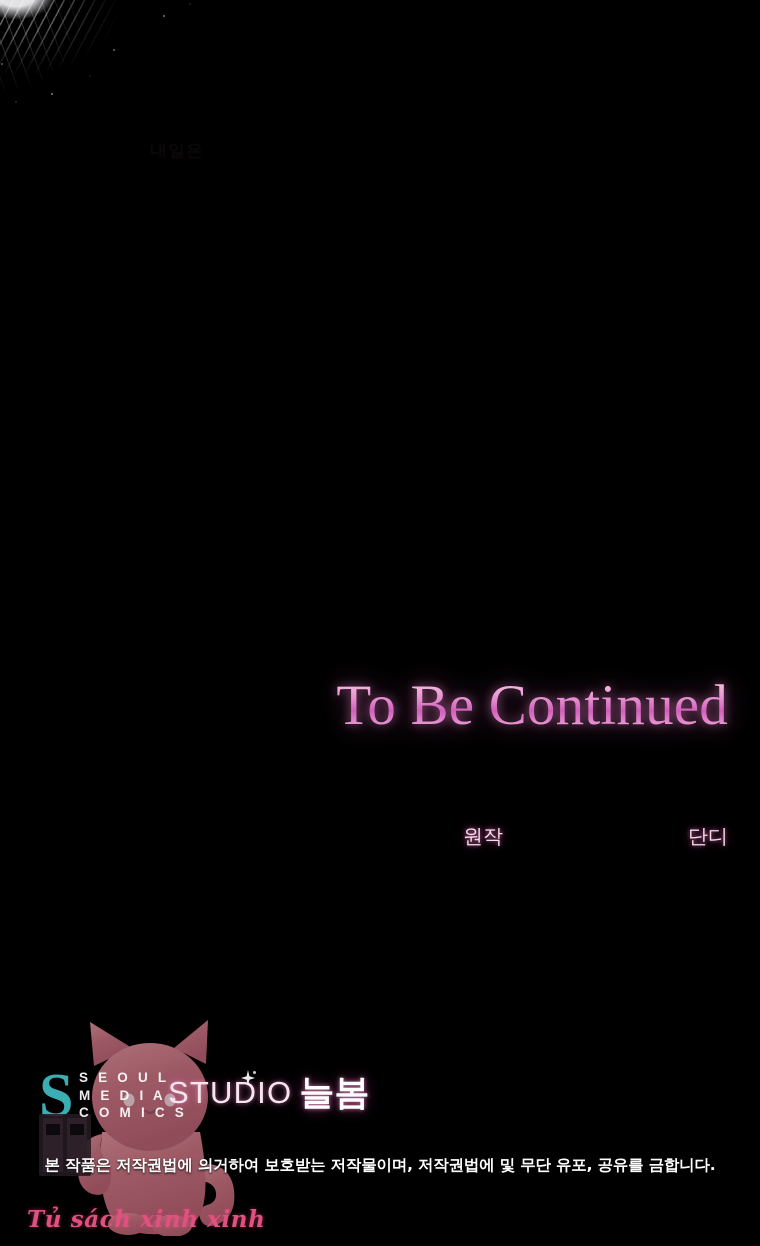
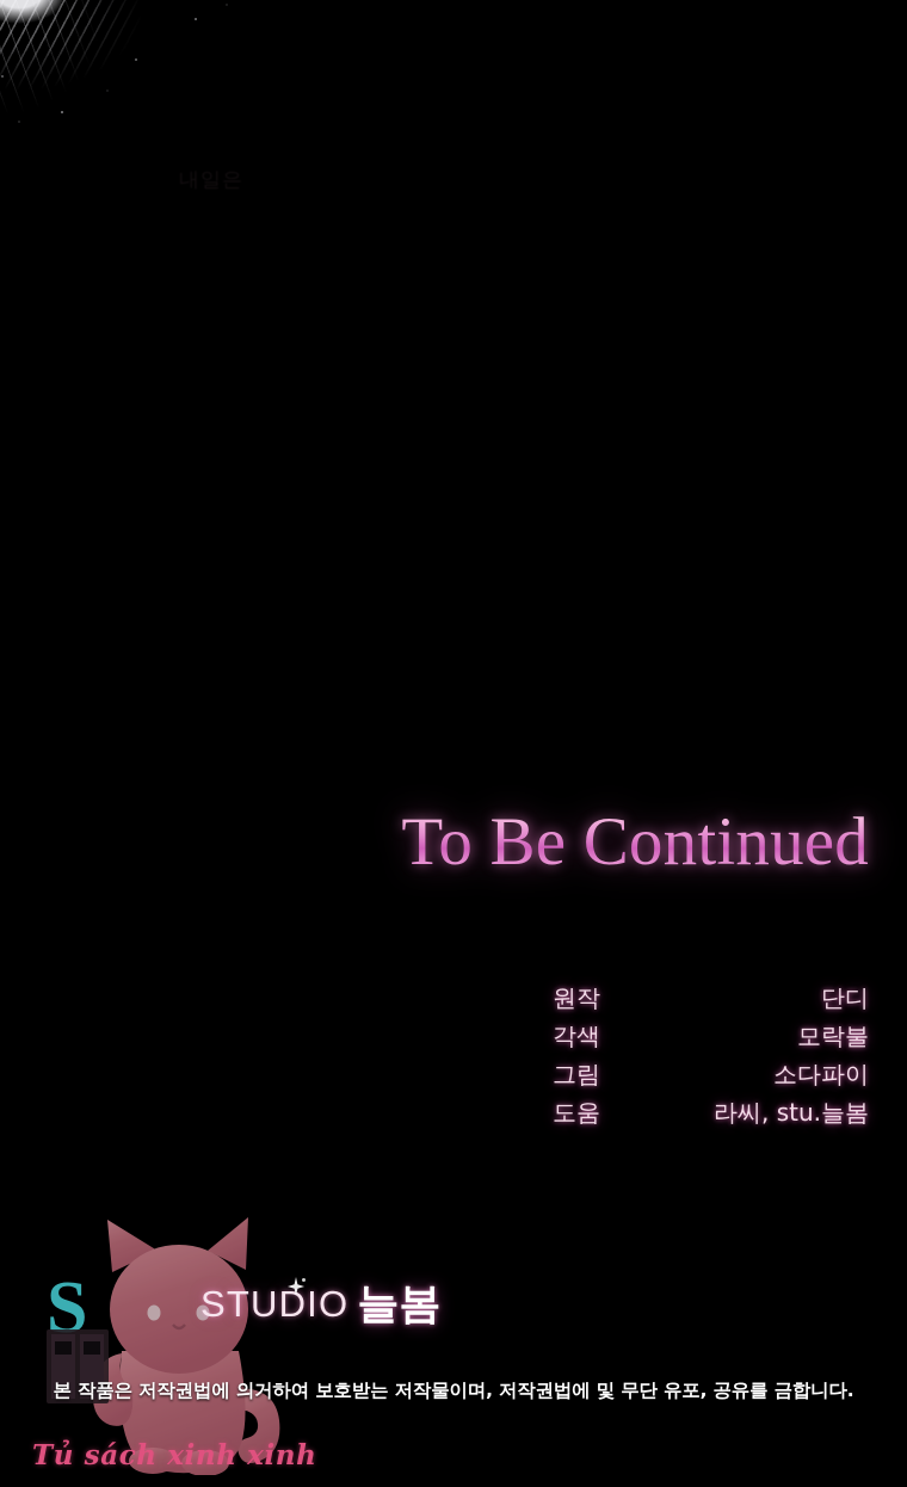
  To Be Continued
  원작
  단디
+ 각색
+ 모락불
+ 그림
+ 소다파이
+ 도움
+ 라씨, stu.늘봄
  S
- S E O U L
- M E D I A .
- C O M I C S
  STUDIO
  늘봄
  본 작품은 저작권법에 의거하여 보호받는 저작물이며, 저작권법에 및 무단 유포, 공유를 금합니다.
  Tủ sách xinh xinh
